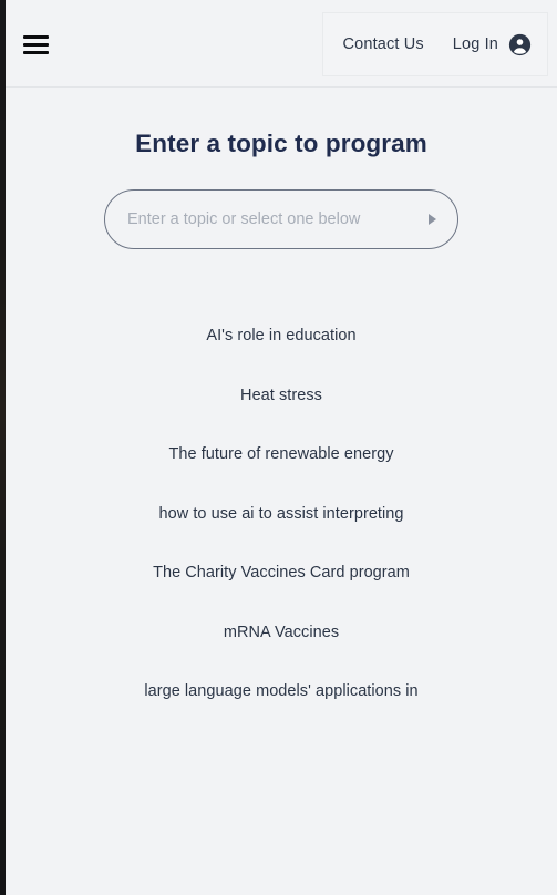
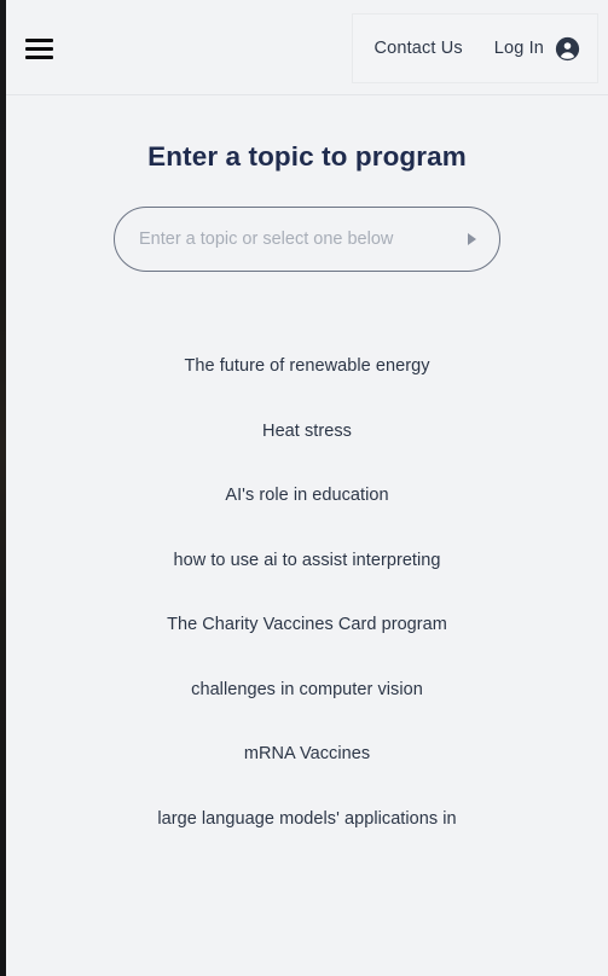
  Contact Us
  Log In
  Enter a topic to program
  Enter a topic or select one below
- AI's role in education
+ The future of renewable energy
  Heat stress
- The future of renewable energy
+ AI's role in education
  how to use ai to assist interpreting
  The Charity Vaccines Card program
+ challenges in computer vision
  mRNA Vaccines
  large language models' applications in
